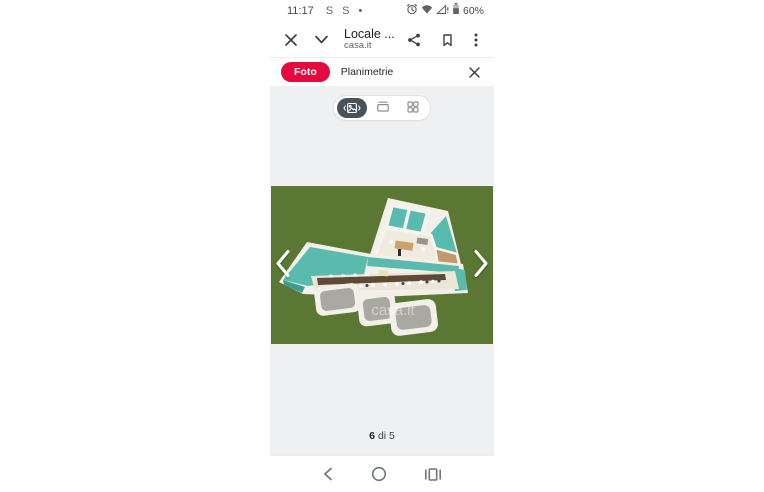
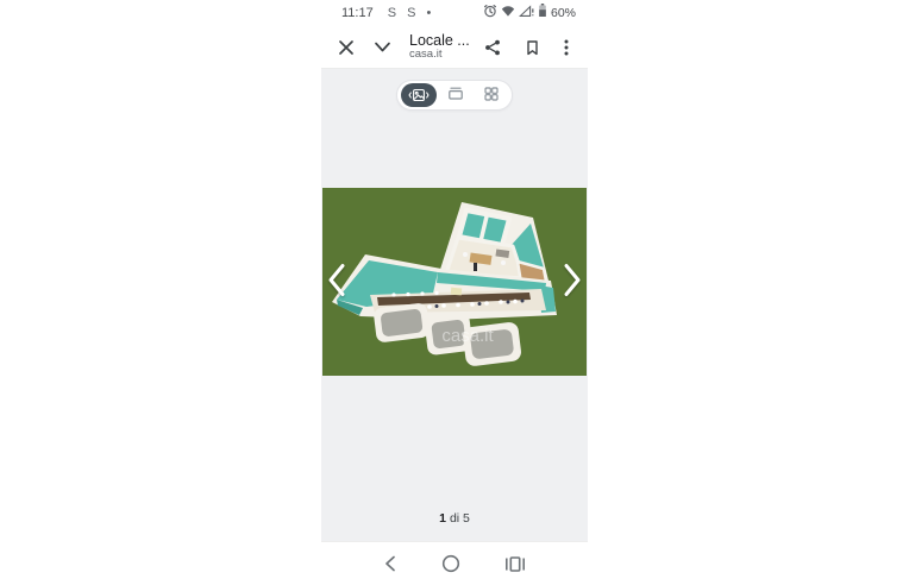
  11:17
  S S •
  60%
  Locale ...
  casa.it
- Foto
- Planimetrie
  casa.it
- 6 di 5
+ 1 di 5
